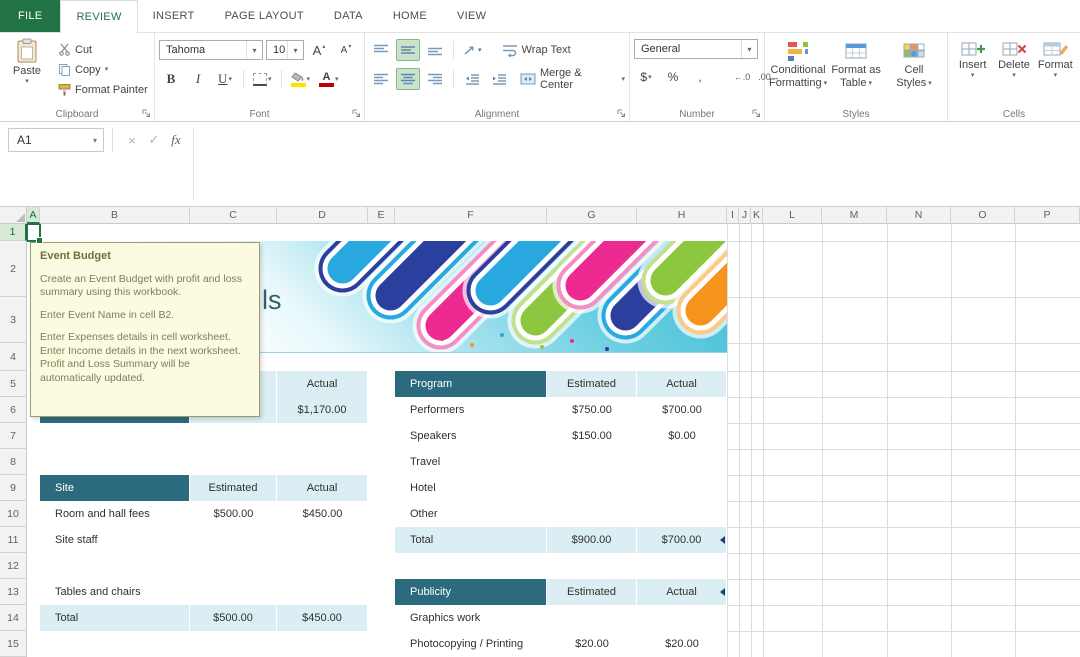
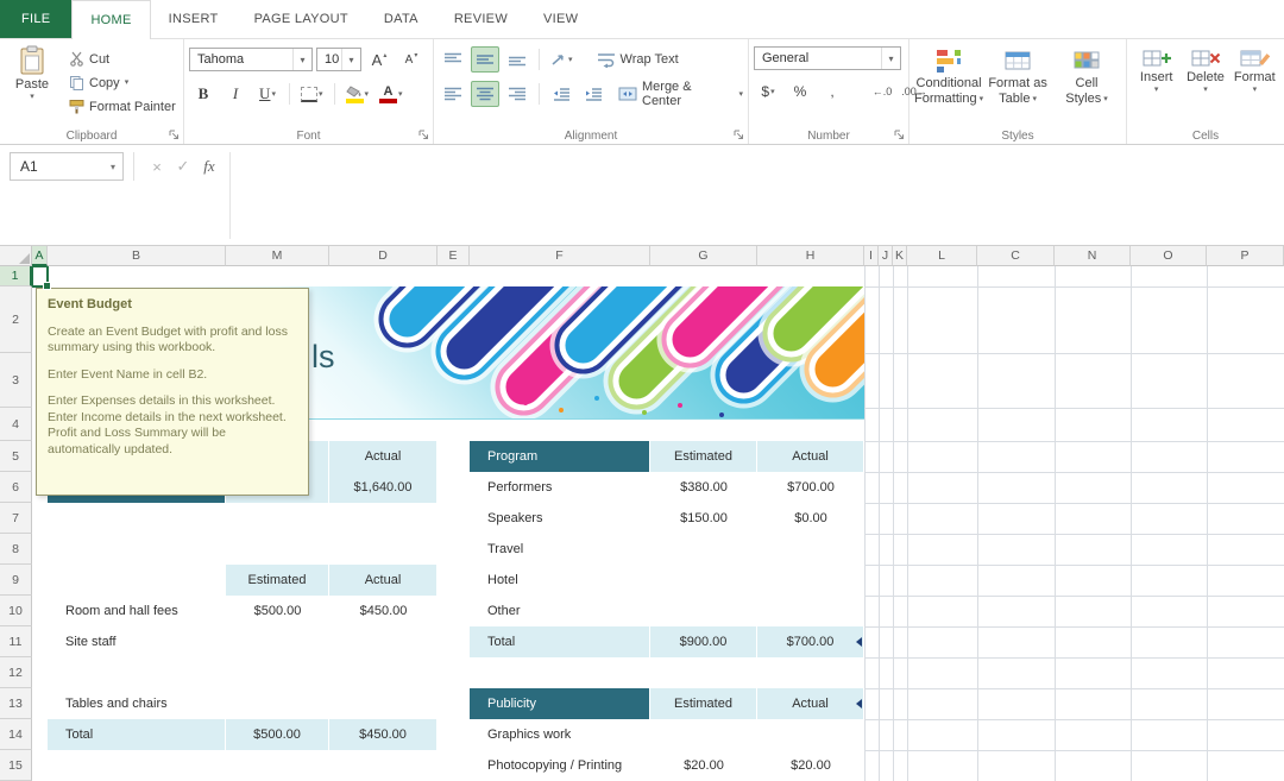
  FILE
- REVIEW
+ HOME
  INSERT
  PAGE LAYOUT
  DATA
- HOME
+ REVIEW
  VIEW
  Paste
  Cut
  Copy
  Format Painter
  Clipboard
  Tahoma
  ▾
  10
  ▾
  A
  A
  B
  I
  U
  A
  Font
  Wrap Text
  Merge & Center
  Alignment
  General
  ▾
  $
  %
  ,
  ←.0
  .00→
  Number
  Conditional
  Formatting
  Format as
  Table
  Cell
  Styles
  Styles
  Insert
  Delete
  Format
  Cells
  A1
  ▾
  ×
  ✓
  fx
  A
  B
- C
+ M
  D
  E
  F
  G
  H
  I
  J
  K
  L
- M
+ C
  N
  O
  P
  1
  2
  3
  4
  5
  6
  7
  8
  9
  10
  11
  12
  13
  14
  15
  ls
  Event Budget
  Create an Event Budget with profit and loss summary using this workbook.
  Enter Event Name in cell B2.
- Enter Expenses details in cell worksheet. Enter Income details in the next worksheet. Profit and Loss Summary will be automatically updated.
+ Enter Expenses details in this worksheet. Enter Income details in the next worksheet. Profit and Loss Summary will be automatically updated.
  Actual
- $1,170.00
+ $1,640.00
- Site
  Estimated
  Actual
  Room and hall fees
  $500.00
  $450.00
  Site staff
  Tables and chairs
  Total
  $500.00
  $450.00
  Program
  Estimated
  Actual
  Performers
- $750.00
+ $380.00
  $700.00
  Speakers
  $150.00
  $0.00
  Travel
  Hotel
  Other
  Total
  $900.00
  $700.00
  Publicity
  Estimated
  Actual
  Graphics work
  Photocopying / Printing
  $20.00
  $20.00
